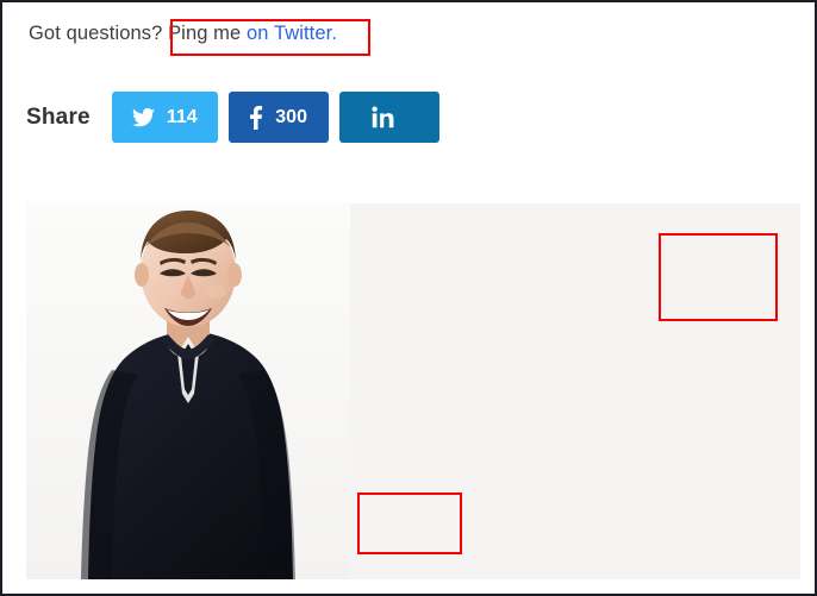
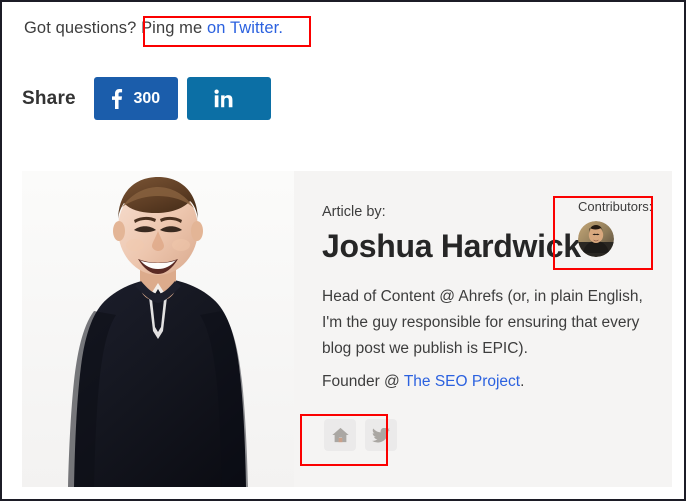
  Got questions? Ping me on Twitter.
  Share
- 114
  300
+ Article by:
+ Joshua Hardwick
+ Head of Content @ Ahrefs (or, in plain English, I'm the guy responsible for ensuring that every blog post we publish is EPIC).
+ Founder @ The SEO Project.
+ Contributors:
